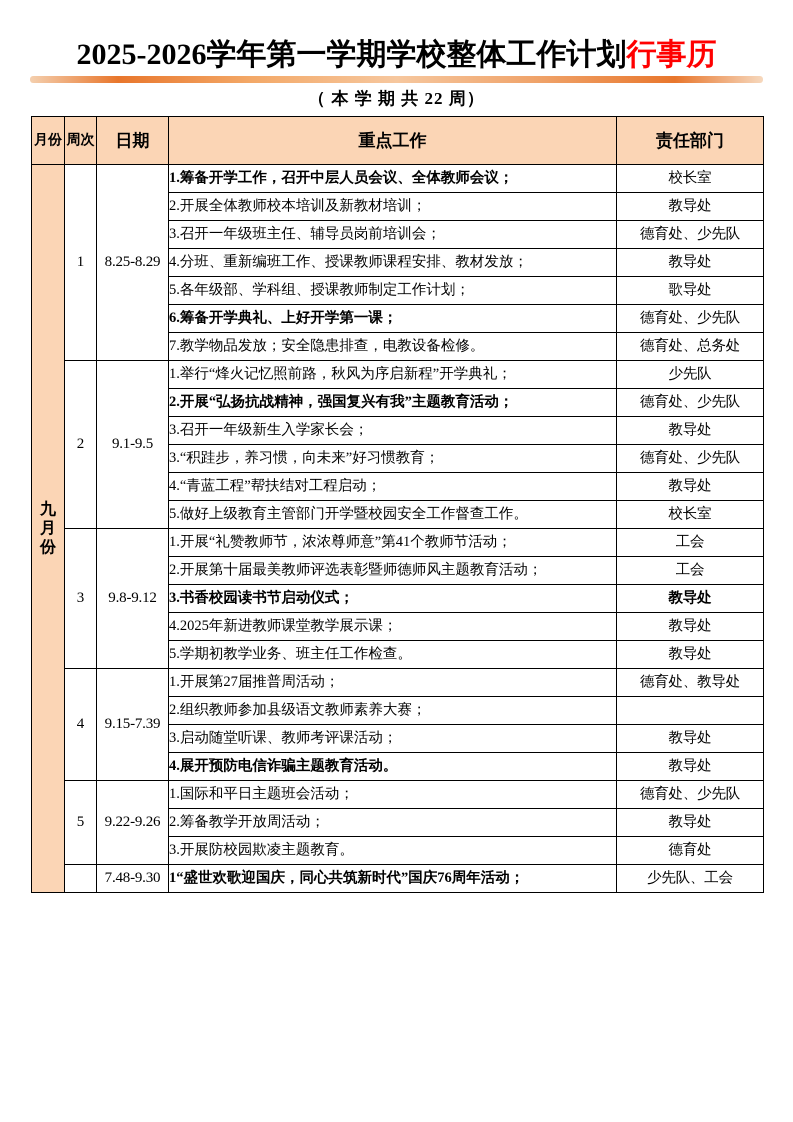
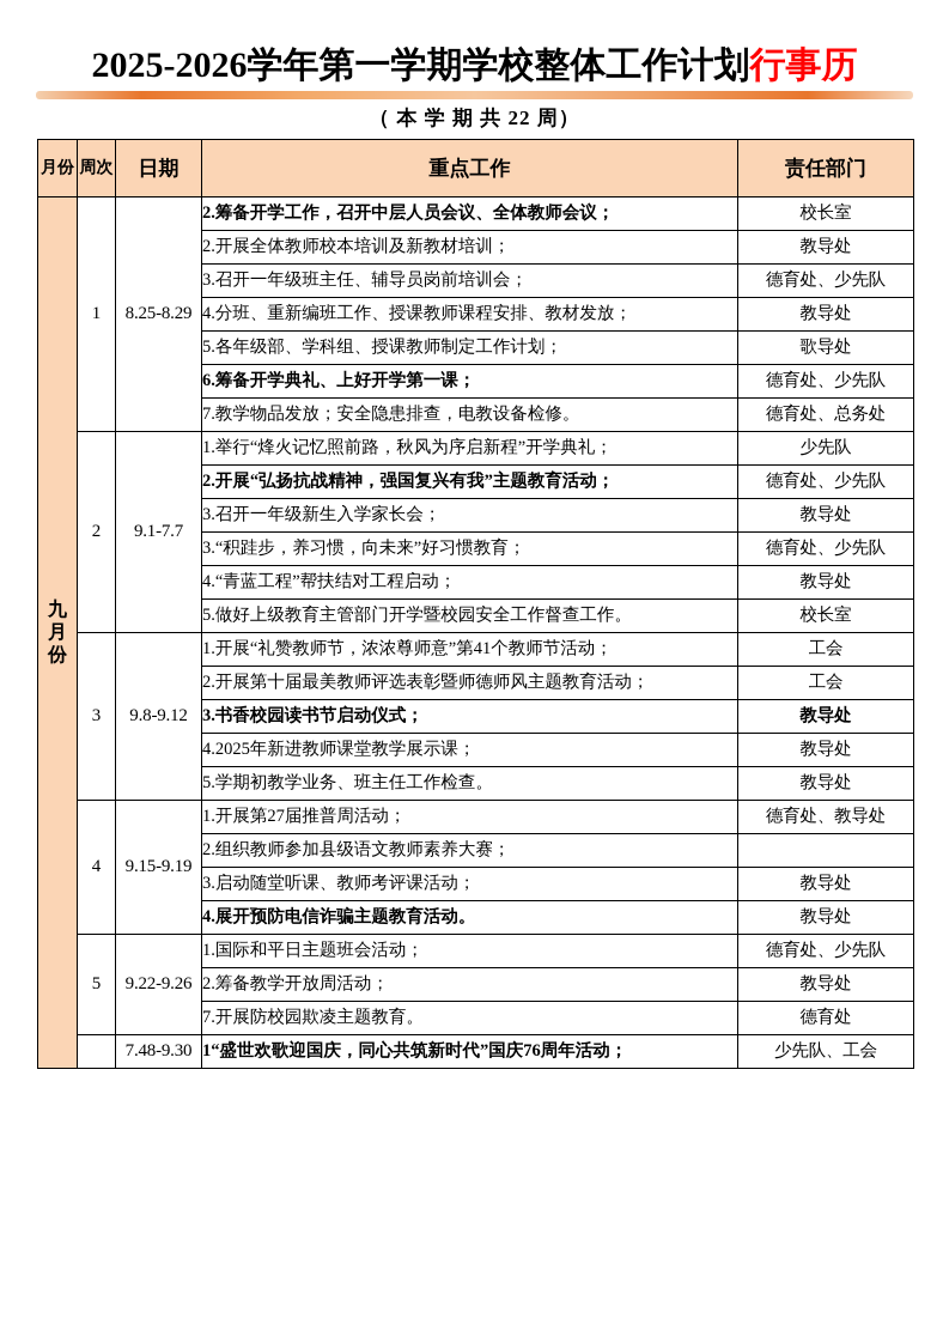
  2025-2026学年第一学期学校整体工作计划行事历
  （ 本 学 期 共 22 周）
  月份	周次	日期	重点工作	责任部门
- 九月份	1	8.25-8.29	1.筹备开学工作，召开中层人员会议、全体教师会议；	校长室
+ 九月份	1	8.25-8.29	2.筹备开学工作，召开中层人员会议、全体教师会议；	校长室
  2.开展全体教师校本培训及新教材培训；	教导处
  3.召开一年级班主任、辅导员岗前培训会；	德育处、少先队
  4.分班、重新编班工作、授课教师课程安排、教材发放；	教导处
  5.各年级部、学科组、授课教师制定工作计划；	歌导处
  6.筹备开学典礼、上好开学第一课；	德育处、少先队
  7.教学物品发放；安全隐患排查，电教设备检修。	德育处、总务处
- 2	9.1-9.5	1.举行“烽火记忆照前路，秋风为序启新程”开学典礼；	少先队
+ 2	9.1-7.7	1.举行“烽火记忆照前路，秋风为序启新程”开学典礼；	少先队
  2.开展“弘扬抗战精神，强国复兴有我”主题教育活动；	德育处、少先队
  3.召开一年级新生入学家长会；	教导处
  3.“积跬步，养习惯，向未来”好习惯教育；	德育处、少先队
  4.“青蓝工程”帮扶结对工程启动；	教导处
  5.做好上级教育主管部门开学暨校园安全工作督查工作。	校长室
  3	9.8-9.12	1.开展“礼赞教师节，浓浓尊师意”第41个教师节活动；	工会
  2.开展第十届最美教师评选表彰暨师德师风主题教育活动；	工会
  3.书香校园读书节启动仪式；	教导处
  4.2025年新进教师课堂教学展示课；	教导处
  5.学期初教学业务、班主任工作检查。	教导处
- 4	9.15-7.39	1.开展第27届推普周活动；	德育处、教导处
+ 4	9.15-9.19	1.开展第27届推普周活动；	德育处、教导处
  2.组织教师参加县级语文教师素养大赛；
  3.启动随堂听课、教师考评课活动；	教导处
  4.展开预防电信诈骗主题教育活动。	教导处
  5	9.22-9.26	1.国际和平日主题班会活动；	德育处、少先队
  2.筹备教学开放周活动；	教导处
- 3.开展防校园欺凌主题教育。	德育处
+ 7.开展防校园欺凌主题教育。	德育处
  	7.48-9.30	1“盛世欢歌迎国庆，同心共筑新时代”国庆76周年活动；	少先队、工会
